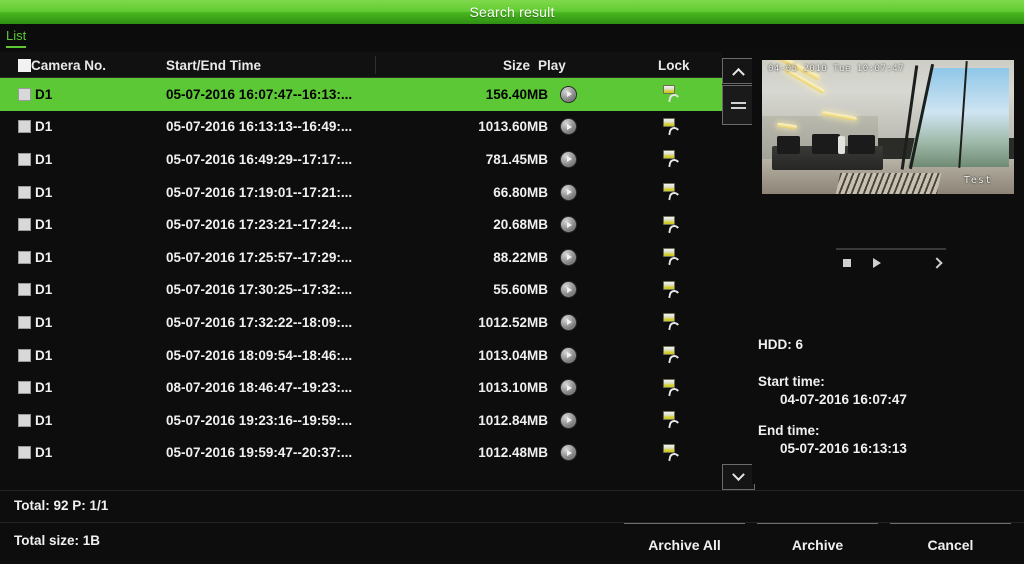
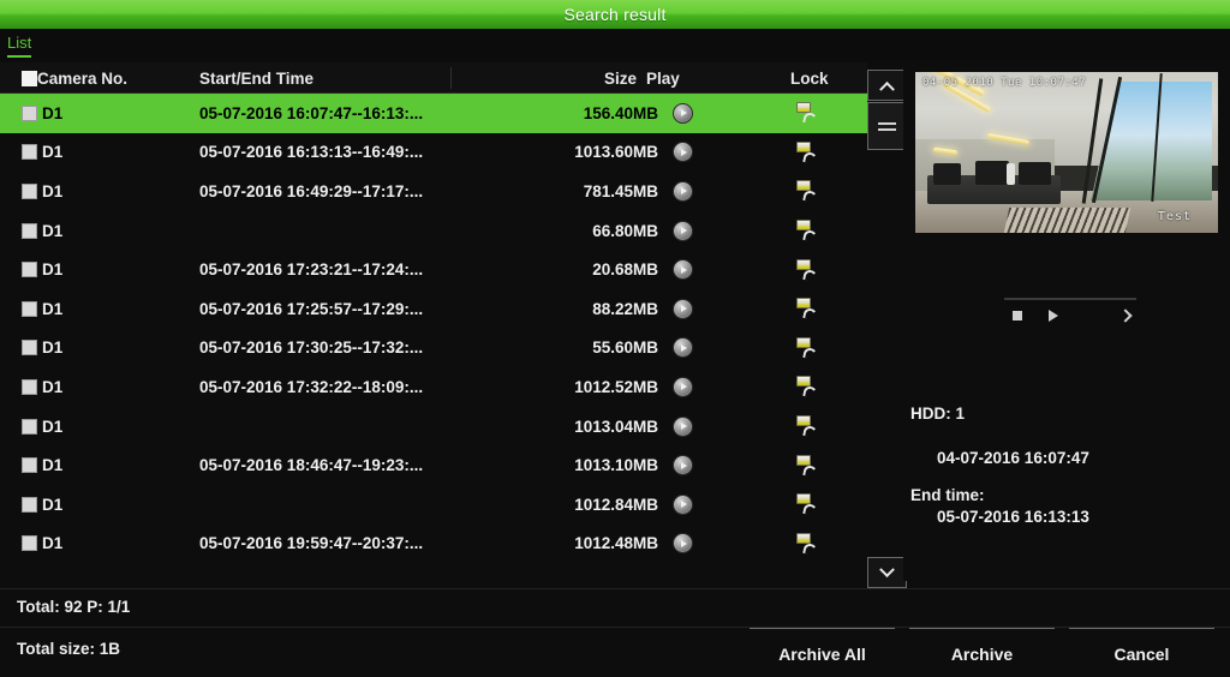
  Search result
  List
  Camera No.
  Start/End Time
  Size
  Play
  Lock
  D1
  05-07-2016 16:07:47--16:13:...
  156.40MB
  D1
  05-07-2016 16:13:13--16:49:...
  1013.60MB
  D1
  05-07-2016 16:49:29--17:17:...
  781.45MB
  D1
- 05-07-2016 17:19:01--17:21:...
  66.80MB
  D1
  05-07-2016 17:23:21--17:24:...
  20.68MB
  D1
  05-07-2016 17:25:57--17:29:...
  88.22MB
  D1
  05-07-2016 17:30:25--17:32:...
  55.60MB
  D1
  05-07-2016 17:32:22--18:09:...
  1012.52MB
  D1
- 05-07-2016 18:09:54--18:46:...
  1013.04MB
  D1
- 08-07-2016 18:46:47--19:23:...
+ 05-07-2016 18:46:47--19:23:...
  1013.10MB
  D1
- 05-07-2016 19:23:16--19:59:...
  1012.84MB
  D1
  05-07-2016 19:59:47--20:37:...
  1012.48MB
  04-05 2010 Tue 10:07:47
  Test
- HDD: 6
+ HDD: 1
- Start time:
  04-07-2016 16:07:47
  End time:
  05-07-2016 16:13:13
  Total: 92 P: 1/1
  Total size: 1B
  Archive All
  Archive
  Cancel
